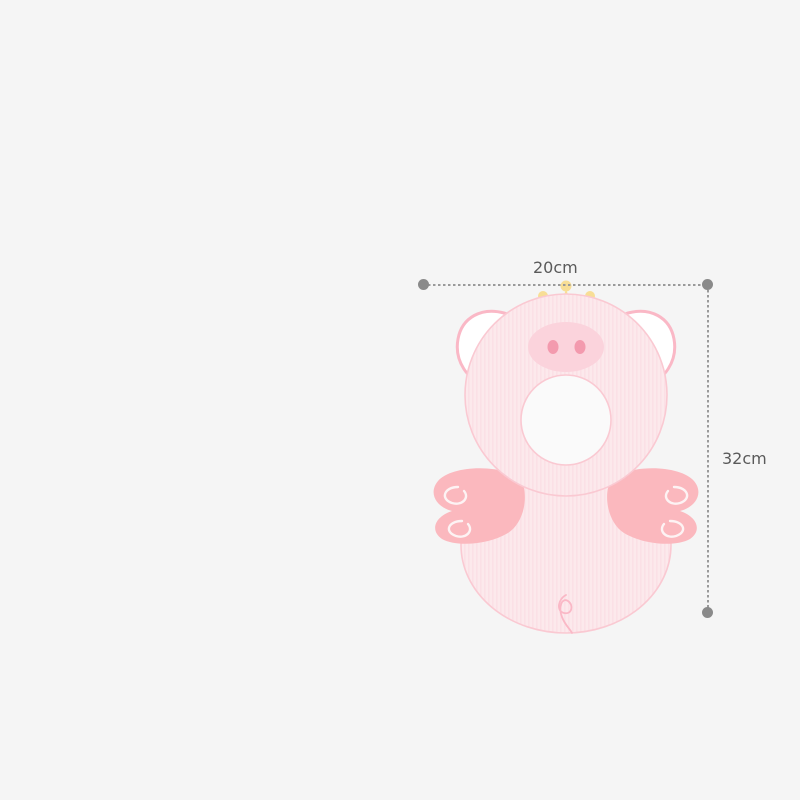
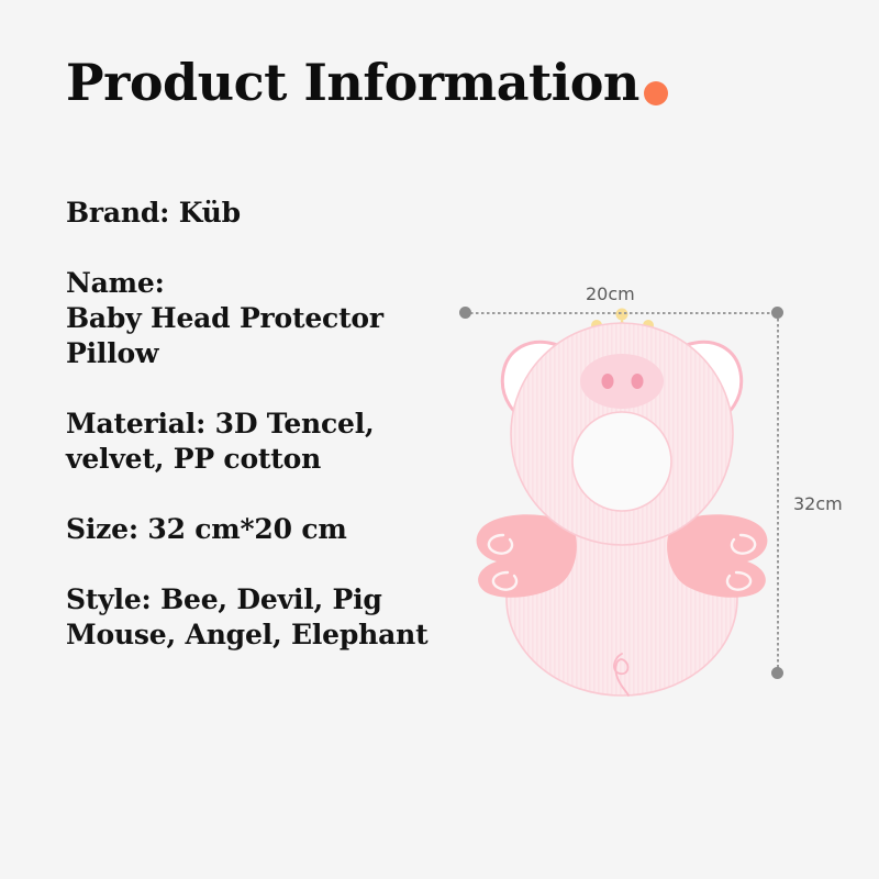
+ Product Information
+ Brand: Küb
+ Name:
+ Baby Head Protector
+ Pillow
+ Material: 3D Tencel,
+ velvet, PP cotton
+ Size: 32 cm*20 cm
+ Style: Bee, Devil, Pig
+ Mouse, Angel, Elephant
  20cm
  32cm
